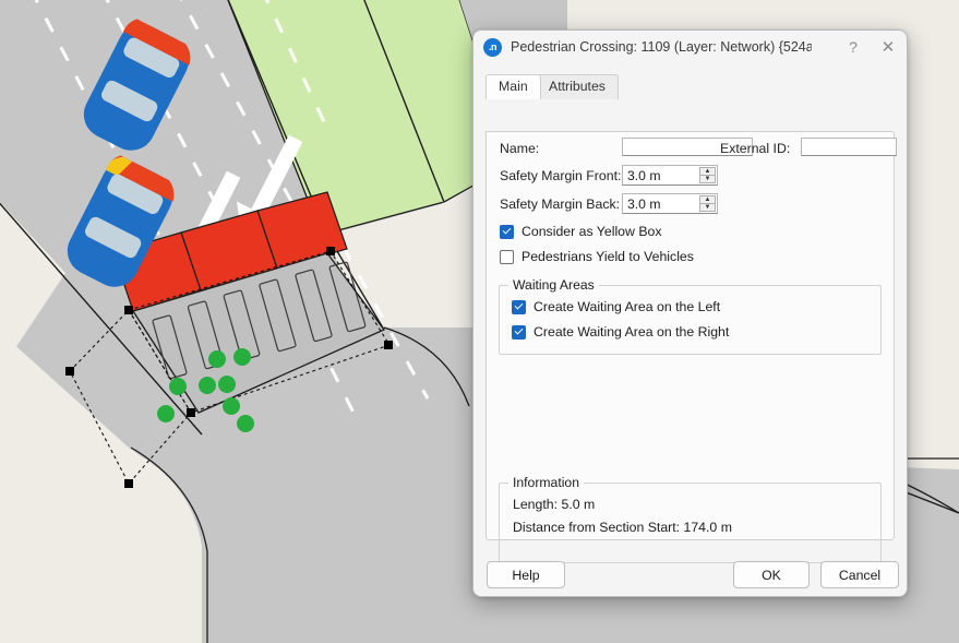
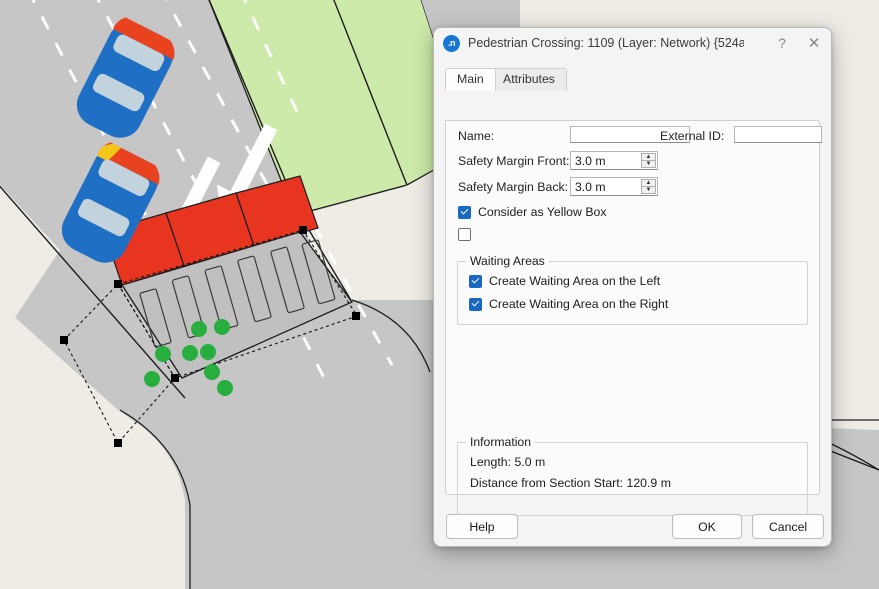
  .n
  Pedestrian Crossing: 1109 (Layer: Network) {524a
  ?
  ✕
  Main
  Attributes
  Name:
  External ID:
  Safety Margin Front:
  3.0 m
  Safety Margin Back:
  3.0 m
  Consider as Yellow Box
- Pedestrians Yield to Vehicles
  Waiting Areas
  Create Waiting Area on the Left
  Create Waiting Area on the Right
  Information
  Length: 5.0 m
- Distance from Section Start: 174.0 m
+ Distance from Section Start: 120.9 m
  Help
  OK
  Cancel
